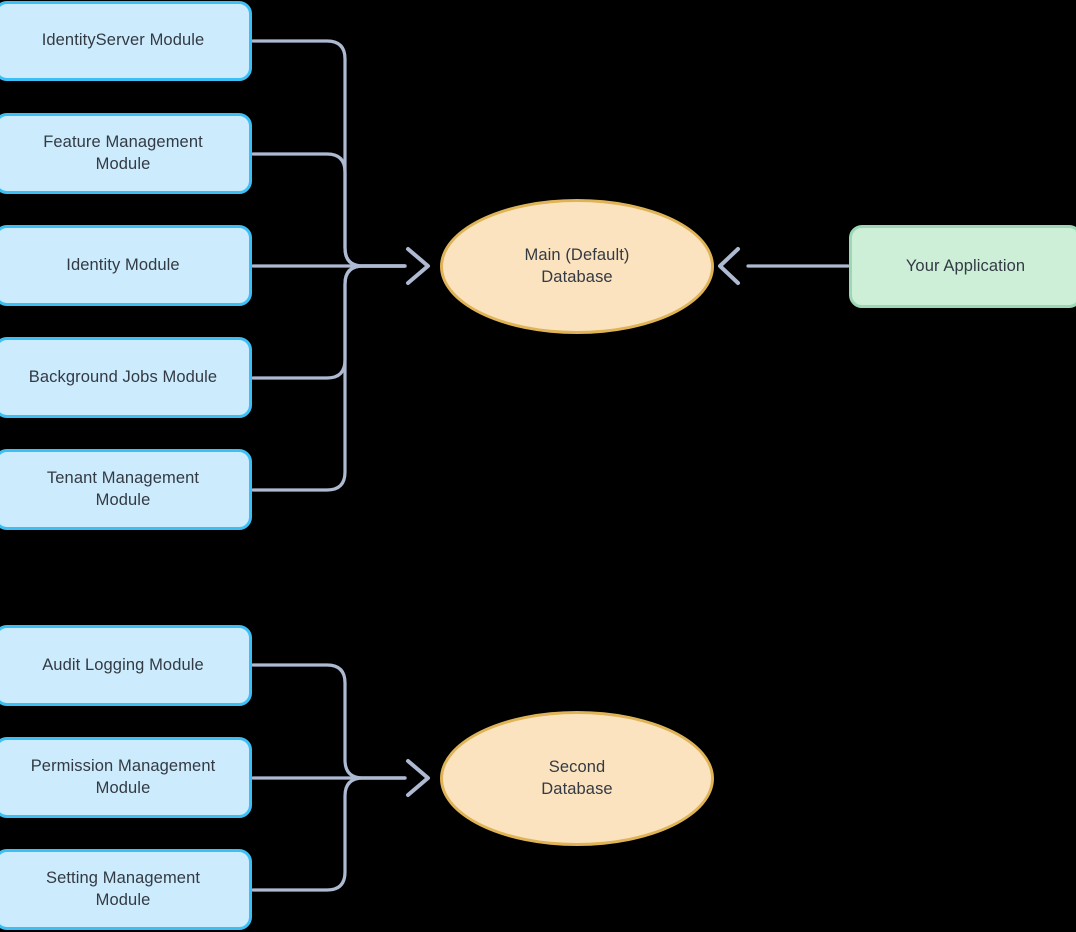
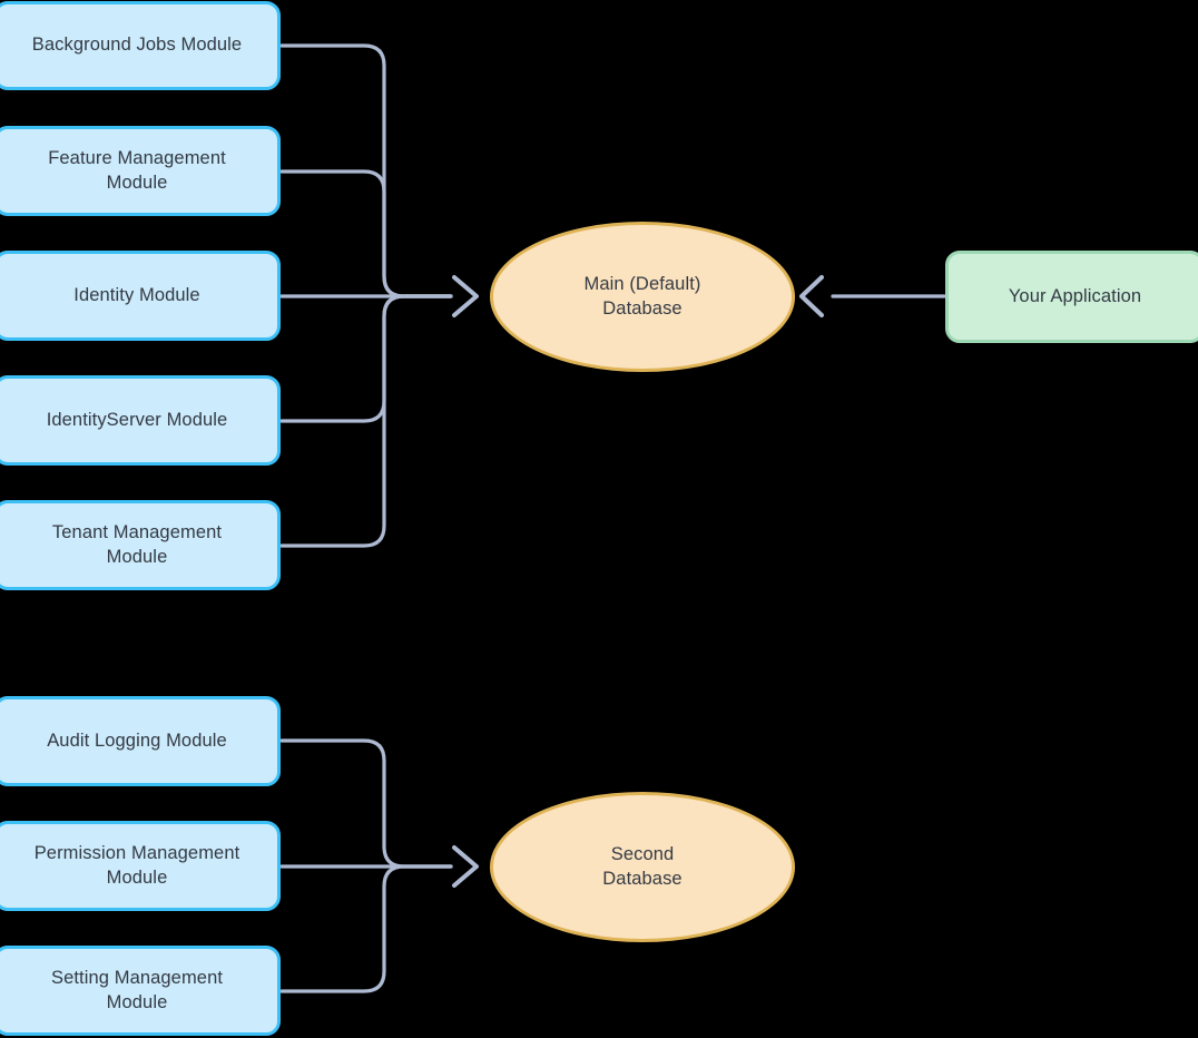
- IdentityServer Module
+ Background Jobs Module
  Feature Management
  Module
  Identity Module
- Background Jobs Module
+ IdentityServer Module
  Tenant Management
  Module
  Audit Logging Module
  Permission Management
  Module
  Setting Management
  Module
  Main (Default)
  Database
  Second
  Database
  Your Application
